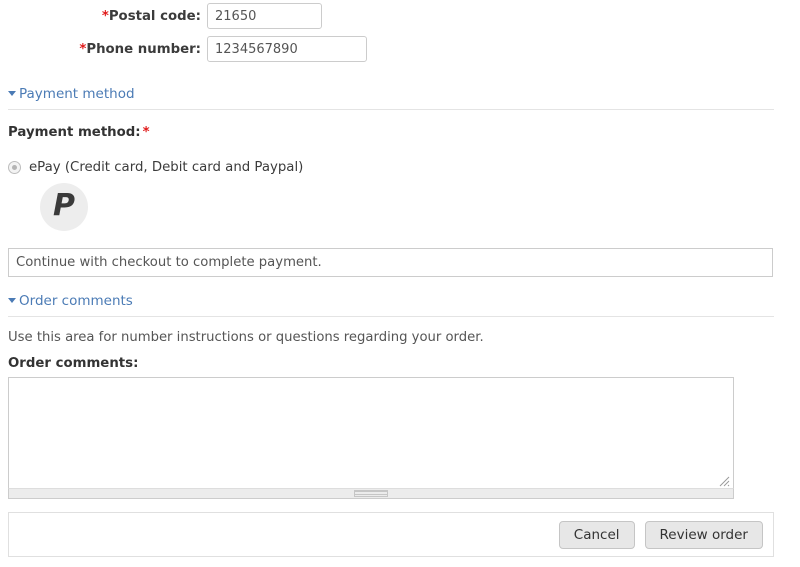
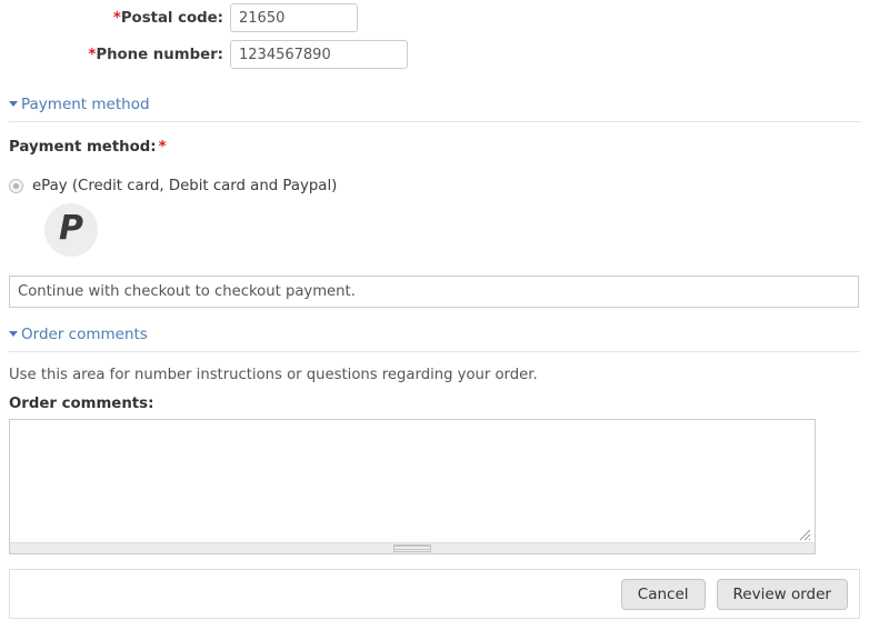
  *Postal code:
  21650
  *Phone number:
  1234567890
  Payment method
  Payment method: *
  ePay (Credit card, Debit card and Paypal)
  P
- Continue with checkout to complete payment.
+ Continue with checkout to checkout payment.
  Order comments
  Use this area for number instructions or questions regarding your order.
  Order comments:
  Cancel
  Review order
